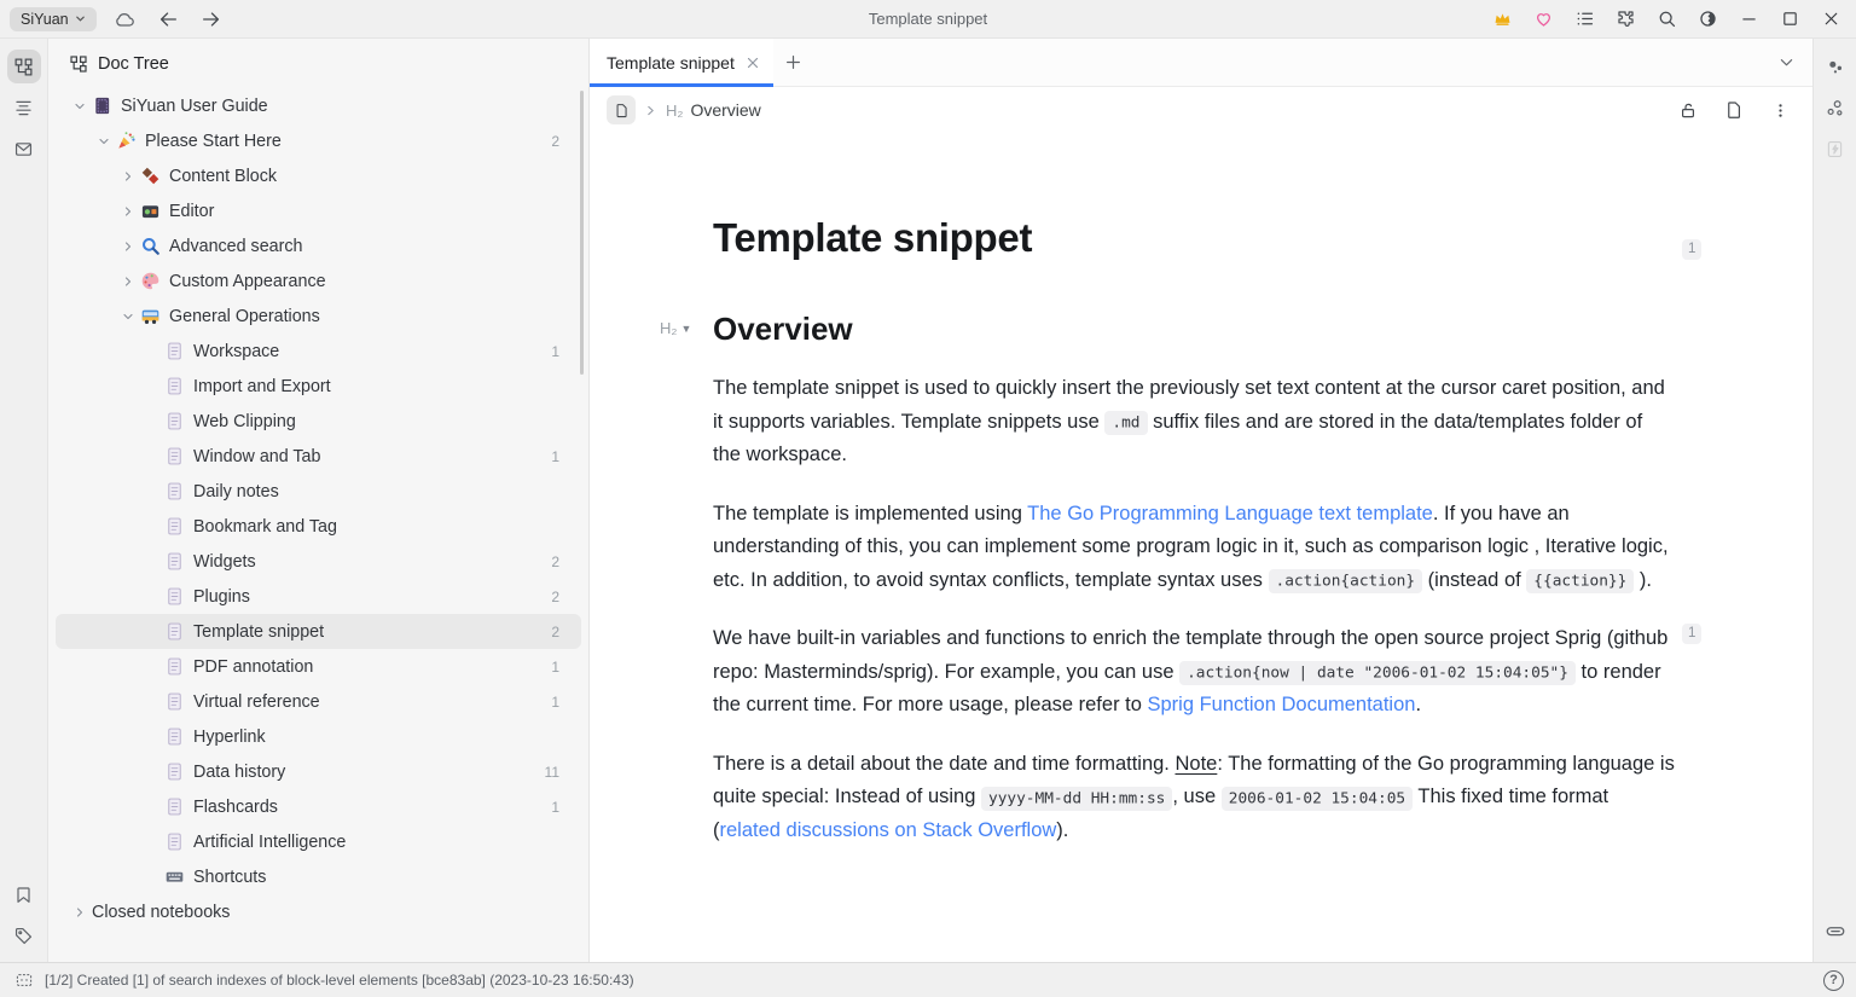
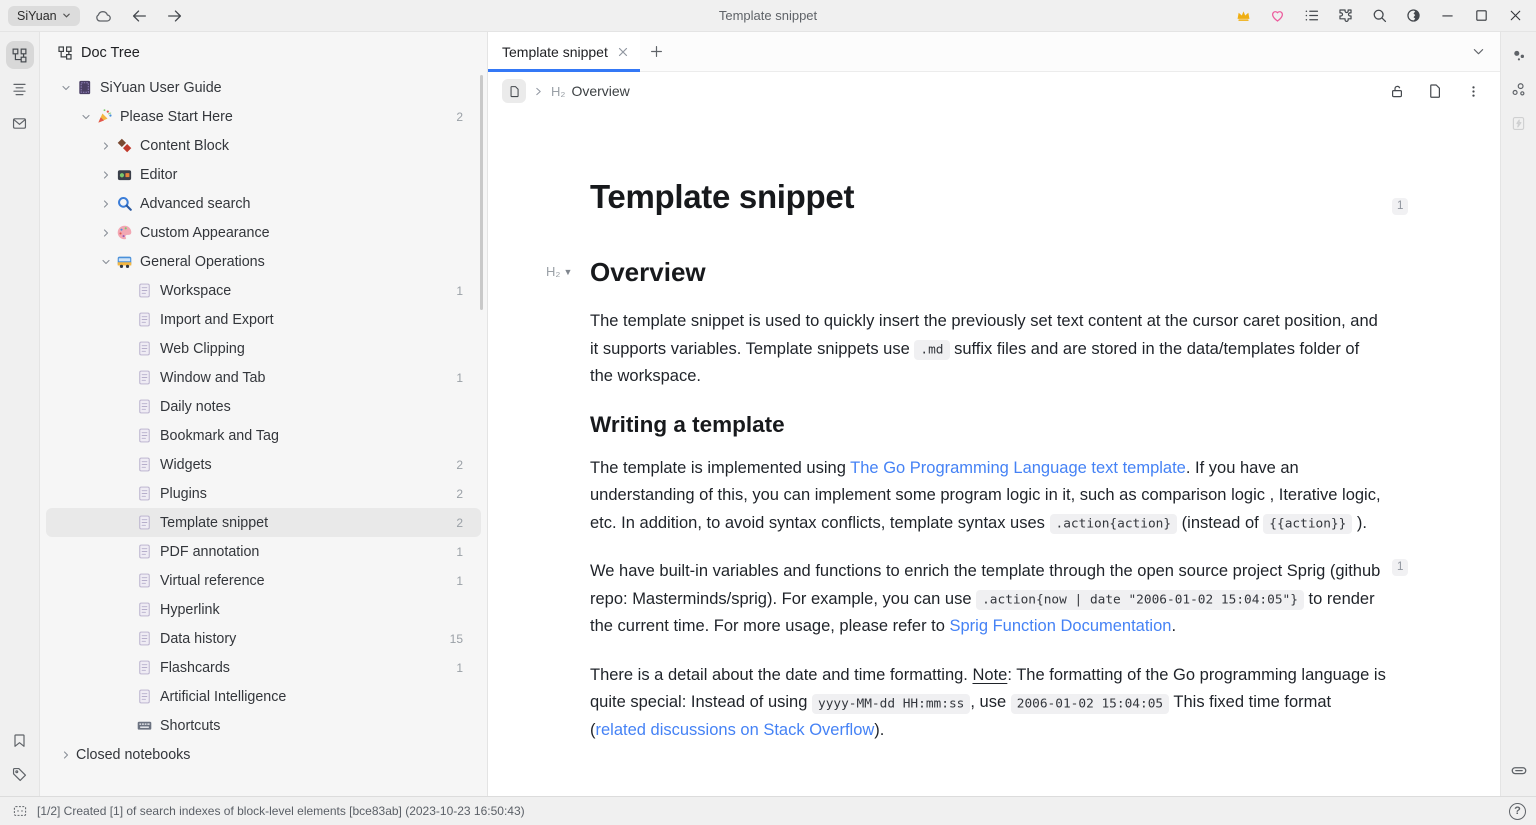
  Template snippet
  SiYuan
  Doc Tree
  SiYuan User Guide
  Please Start Here
  2
  Content Block
  Editor
  Advanced search
  Custom Appearance
  General Operations
  Workspace
  1
  Import and Export
  Web Clipping
  Window and Tab
  1
  Daily notes
  Bookmark and Tag
  Widgets
  2
  Plugins
  2
  Template snippet
  2
  PDF annotation
  1
  Virtual reference
  1
  Hyperlink
  Data history
- 11
+ 15
  Flashcards
  1
  Artificial Intelligence
  Shortcuts
  Closed notebooks
  Template snippet
  H₂
  Overview
  Template snippet
  1
  H₂
  ▼
  Overview
  The template snippet is used to quickly insert the previously set text content at the cursor caret position, and it supports variables. Template snippets use .md suffix files and are stored in the data/templates folder of the workspace.
+ Writing a template
  The template is implemented using The Go Programming Language text template. If you have an understanding of this, you can implement some program logic in it, such as comparison logic , Iterative logic, etc. In addition, to avoid syntax conflicts, template syntax uses .action{action} (instead of {{action}} ).
  We have built-in variables and functions to enrich the template through the open source project Sprig (github repo: Masterminds/sprig). For example, you can use .action{now | date "2006-01-02 15:04:05"} to render the current time. For more usage, please refer to Sprig Function Documentation.
  1
  There is a detail about the date and time formatting. Note: The formatting of the Go programming language is quite special: Instead of using yyyy-MM-dd HH:mm:ss , use 2006-01-02 15:04:05 This fixed time format (related discussions on Stack Overflow).
  [1/2] Created [1] of search indexes of block-level elements [bce83ab] (2023-10-23 16:50:43)
  ?
